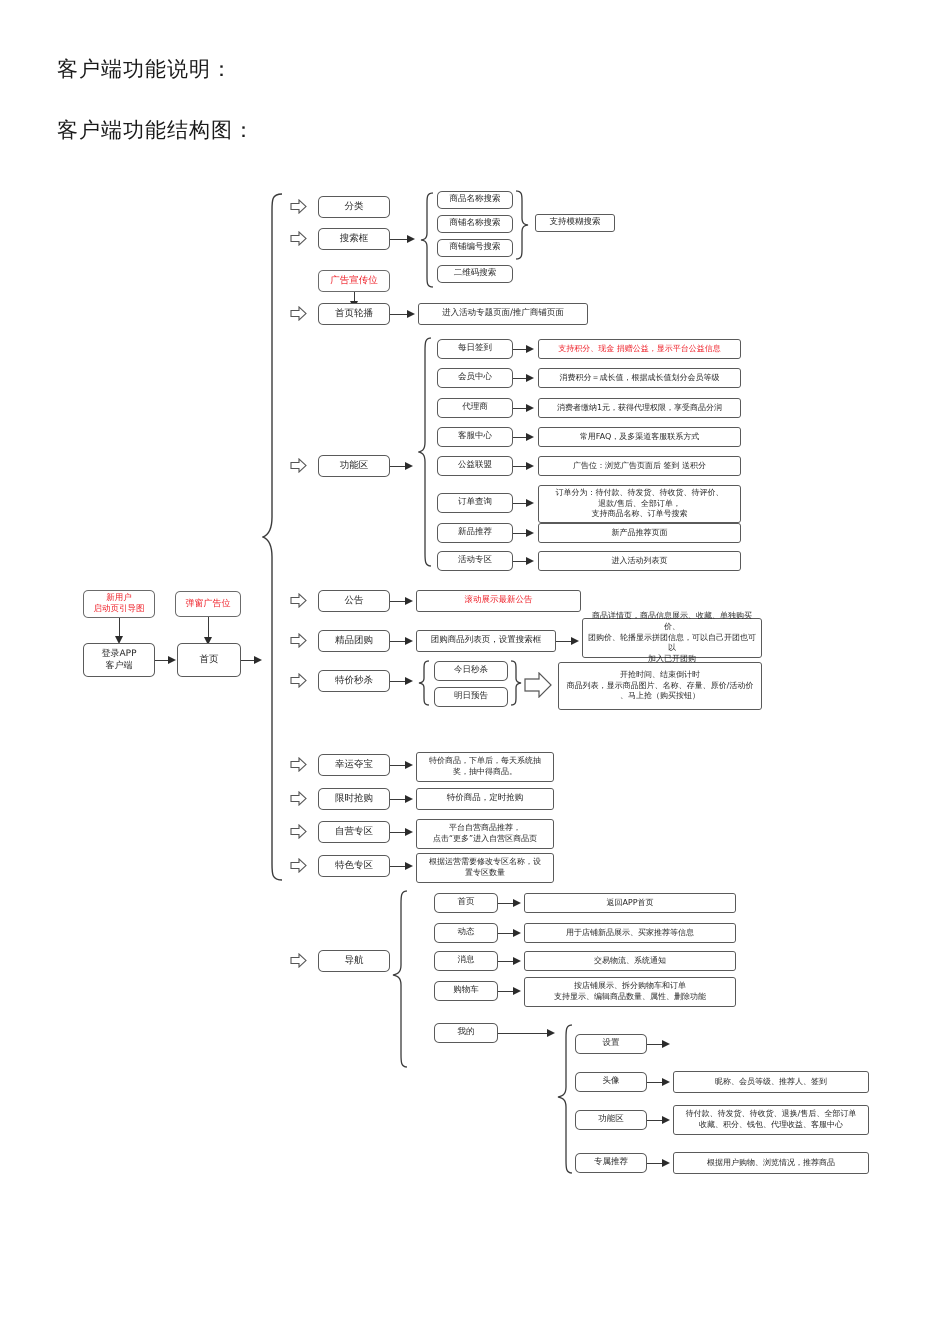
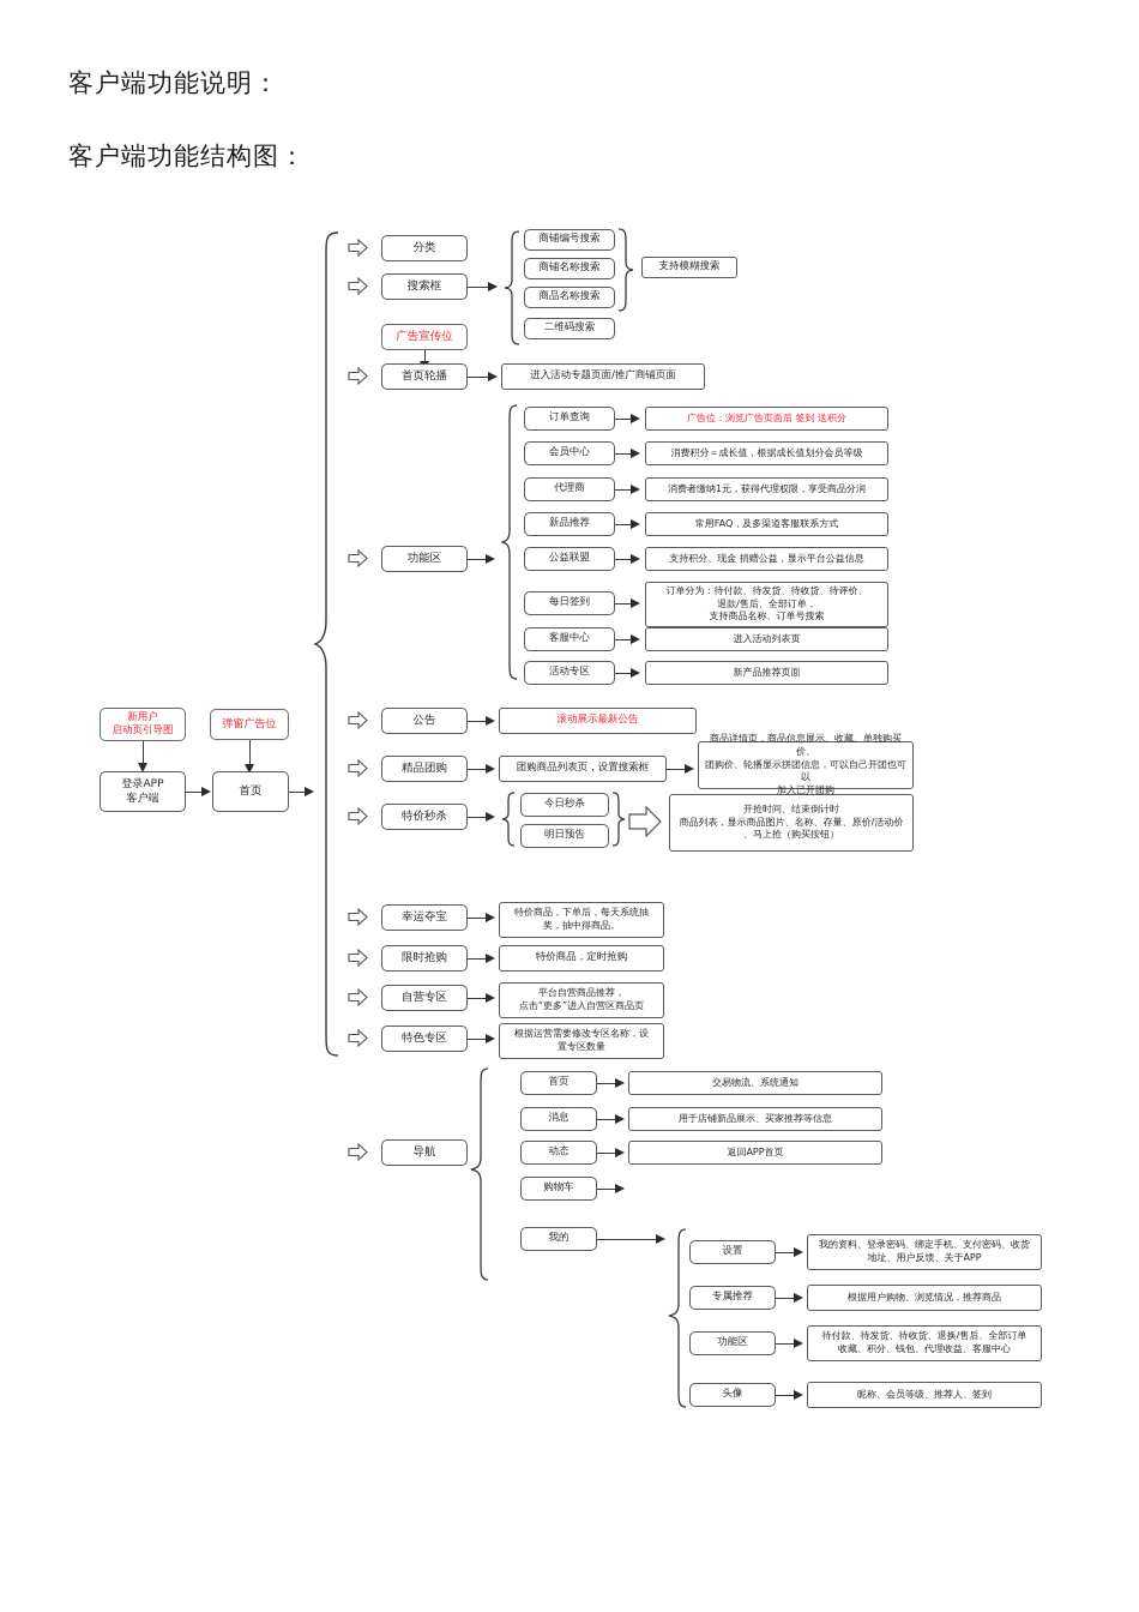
  客户端功能说明：
  客户端功能结构图：
  新用户
  启动页引导图
  弹窗广告位
  登录APP
  客户端
  首页
  分类
  搜索框
- 商品名称搜索
+ 商铺编号搜索
  商铺名称搜索
- 商铺编号搜索
+ 商品名称搜索
  二维码搜索
  支持模糊搜索
  广告宣传位
  首页轮播
  进入活动专题页面/推广商铺页面
  功能区
- 每日签到
+ 订单查询
- 支持积分、现金 捐赠公益，显示平台公益信息
+ 广告位：浏览广告页面后 签到 送积分
  会员中心
  消费积分＝成长值，根据成长值划分会员等级
  代理商
  消费者缴纳1元，获得代理权限，享受商品分润
- 客服中心
+ 新品推荐
  常用FAQ，及多渠道客服联系方式
  公益联盟
- 广告位：浏览广告页面后 签到 送积分
+ 支持积分、现金 捐赠公益，显示平台公益信息
- 订单查询
+ 每日签到
  订单分为：待付款、待发货、待收货、待评价、
  退款/售后、全部订单，
  支持商品名称、订单号搜索
- 新品推荐
+ 客服中心
- 新产品推荐页面
+ 进入活动列表页
  活动专区
- 进入活动列表页
+ 新产品推荐页面
  公告
  滚动展示最新公告
  精品团购
  团购商品列表页，设置搜索框
  商品详情页，商品信息展示、收藏、单独购买价、
  团购价、轮播显示拼团信息，可以自己开团也可以
  加入已开团购
  特价秒杀
  今日秒杀
  明日预告
  开抢时间、结束倒计时
  商品列表，显示商品图片、名称、存量、原价/活动价
  、马上抢（购买按钮）
  幸运夺宝
  特价商品，下单后，每天系统抽
  奖，抽中得商品。
  限时抢购
  特价商品，定时抢购
  自营专区
  平台自营商品推荐，
  点击“更多”进入自营区商品页
  特色专区
  根据运营需要修改专区名称，设
  置专区数量
  导航
  首页
- 返回APP首页
+ 交易物流、系统通知
- 动态
+ 消息
  用于店铺新品展示、买家推荐等信息
- 消息
+ 动态
- 交易物流、系统通知
+ 返回APP首页
  购物车
- 按店铺展示、拆分购物车和订单
- 支持显示、编辑商品数量、属性、删除功能
  我的
  设置
+ 我的资料、登录密码、绑定手机、支付密码、收货
+ 地址、用户反馈、关于APP
- 头像
+ 专属推荐
- 昵称、会员等级、推荐人、签到
+ 根据用户购物、浏览情况，推荐商品
  功能区
  待付款、待发货、待收货、退换/售后、全部订单
  收藏、积分、钱包、代理收益、客服中心
- 专属推荐
+ 头像
- 根据用户购物、浏览情况，推荐商品
+ 昵称、会员等级、推荐人、签到
